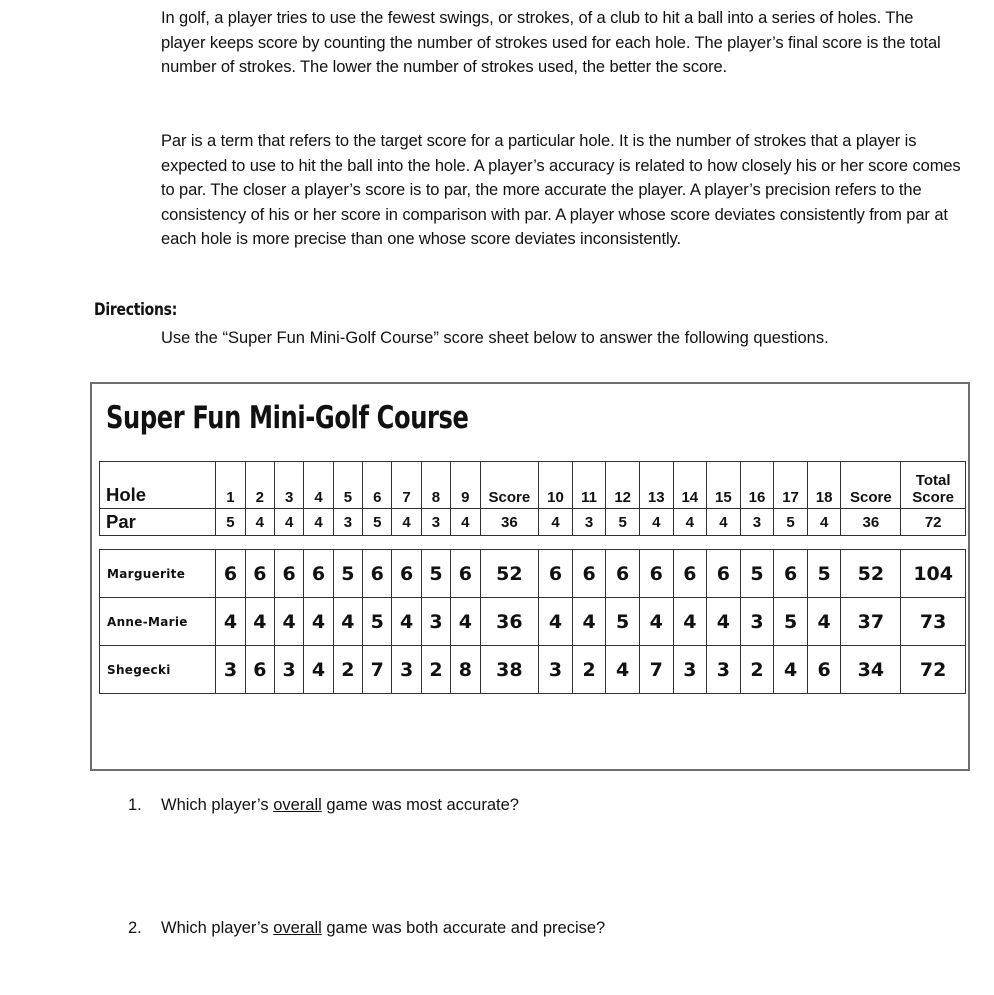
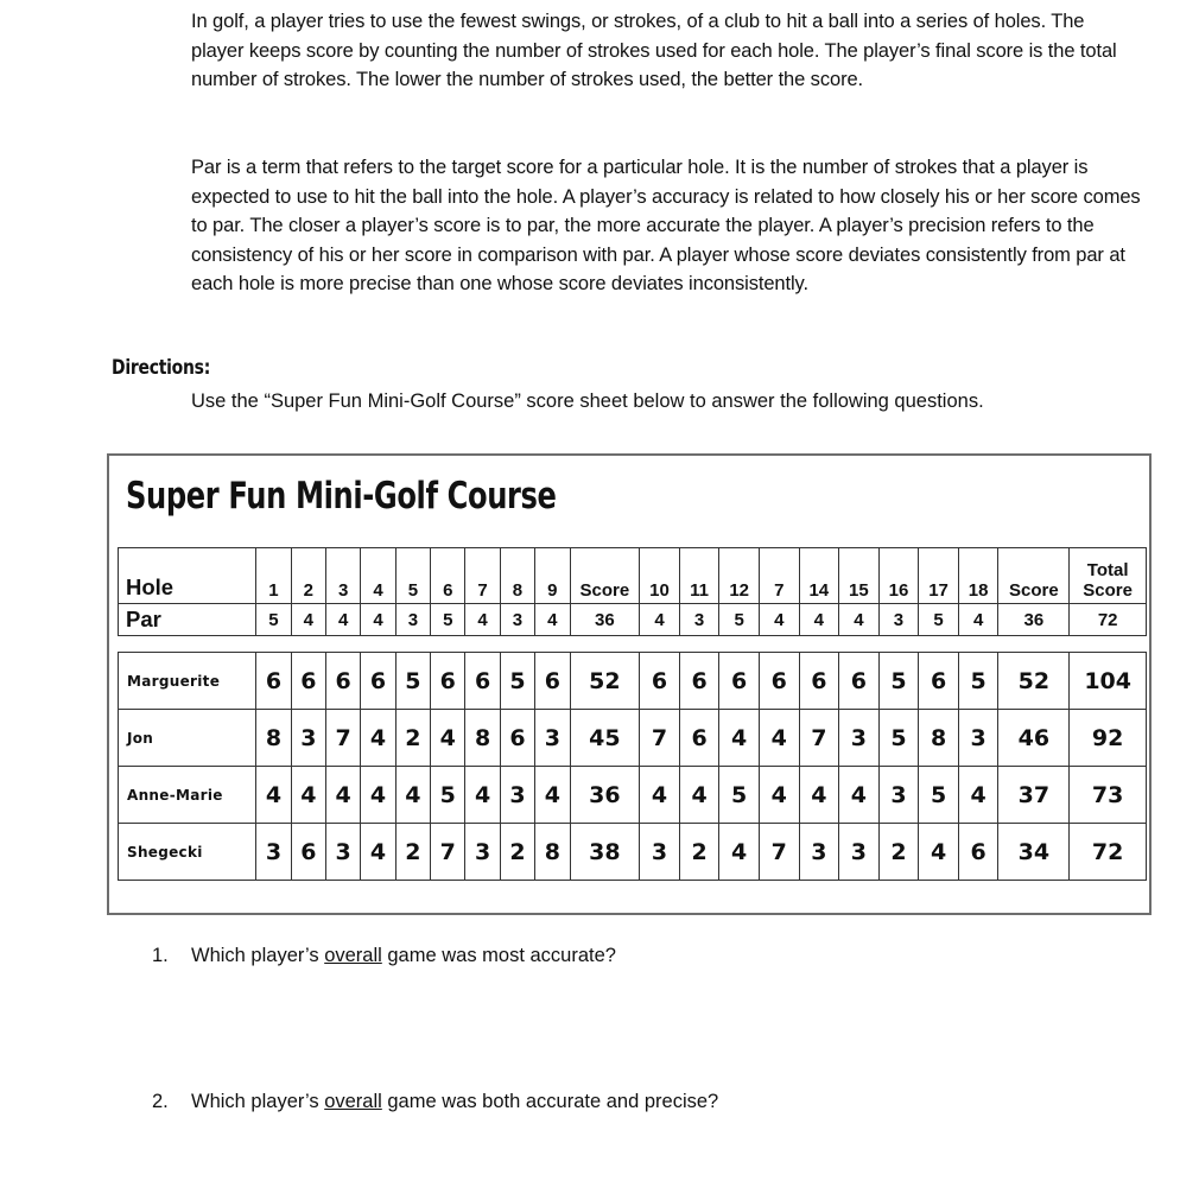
  In golf, a player tries to use the fewest swings, or strokes, of a club to hit a ball into a series of holes. The player keeps score by counting the number of strokes used for each hole. The player’s final score is the total number of strokes. The lower the number of strokes used, the better the score.
  Par is a term that refers to the target score for a particular hole. It is the number of strokes that a player is expected to use to hit the ball into the hole. A player’s accuracy is related to how closely his or her score comes to par. The closer a player’s score is to par, the more accurate the player. A player’s precision refers to the consistency of his or her score in comparison with par. A player whose score deviates consistently from par at each hole is more precise than one whose score deviates inconsistently.
  Directions:
  Use the “Super Fun Mini-Golf Course” score sheet below to answer the following questions.
  Super Fun Mini-Golf Course
- Hole	1	2	3	4	5	6	7	8	9	Score	10	11	12	13	14	15	16	17	18	Score	TotalScore
+ Hole	1	2	3	4	5	6	7	8	9	Score	10	11	12	7	14	15	16	17	18	Score	TotalScore
  Par	5	4	4	4	3	5	4	3	4	36	4	3	5	4	4	4	3	5	4	36	72
  Marguerite	6	6	6	6	5	6	6	5	6	52	6	6	6	6	6	6	5	6	5	52	104
+ Jon	8	3	7	4	2	4	8	6	3	45	7	6	4	4	7	3	5	8	3	46	92
  Anne-Marie	4	4	4	4	4	5	4	3	4	36	4	4	5	4	4	4	3	5	4	37	73
  Shegecki	3	6	3	4	2	7	3	2	8	38	3	2	4	7	3	3	2	4	6	34	72
  1. Which player’s overall game was most accurate?
  2. Which player’s overall game was both accurate and precise?
